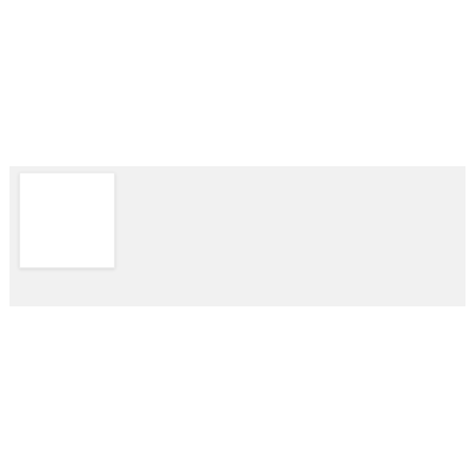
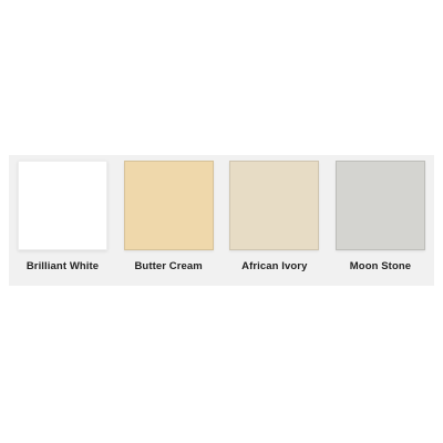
+ Brilliant White
+ Butter Cream
+ African Ivory
+ Moon Stone
